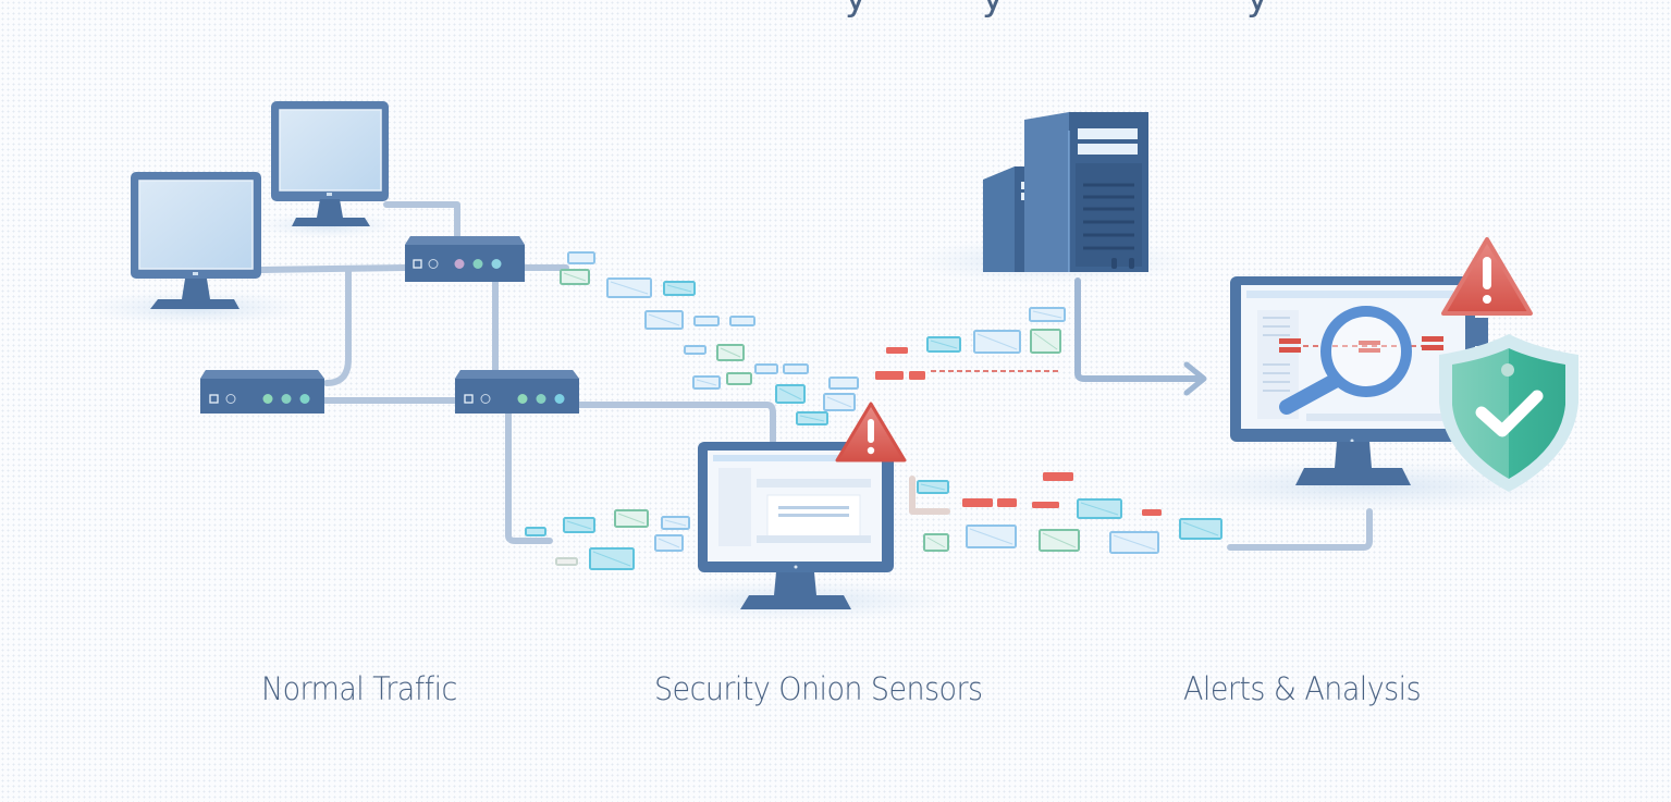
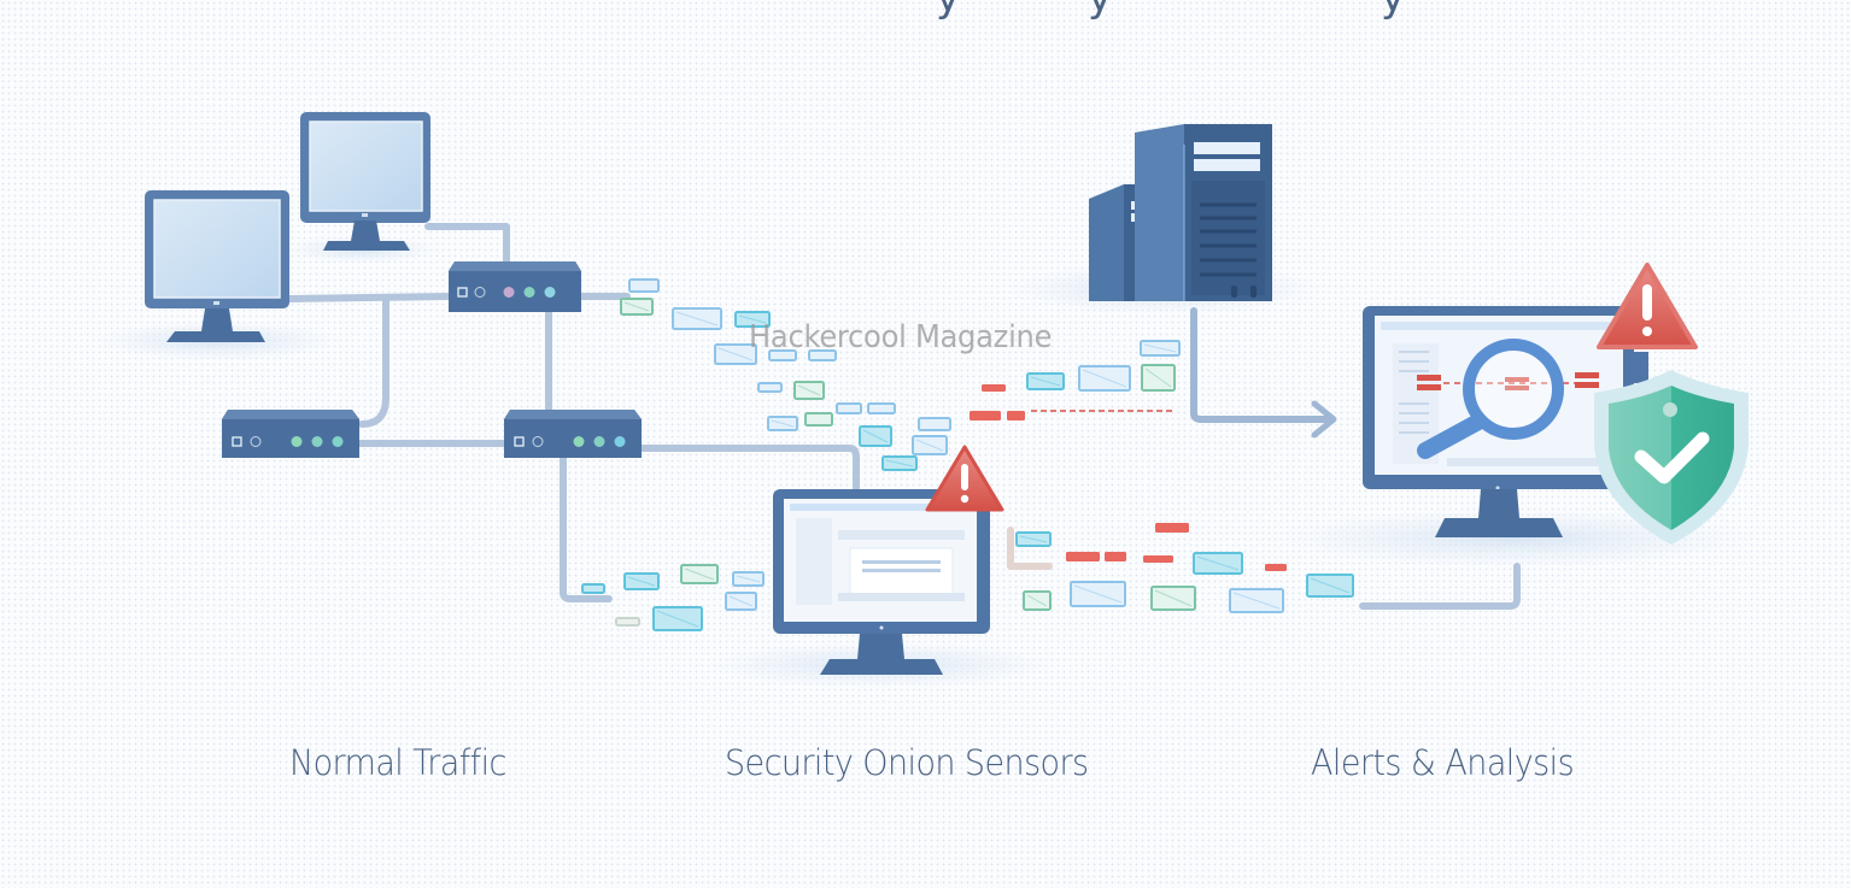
+ Hackercool Magazine
  Normal Traffic
  Security Onion Sensors
  Alerts & Analysis
